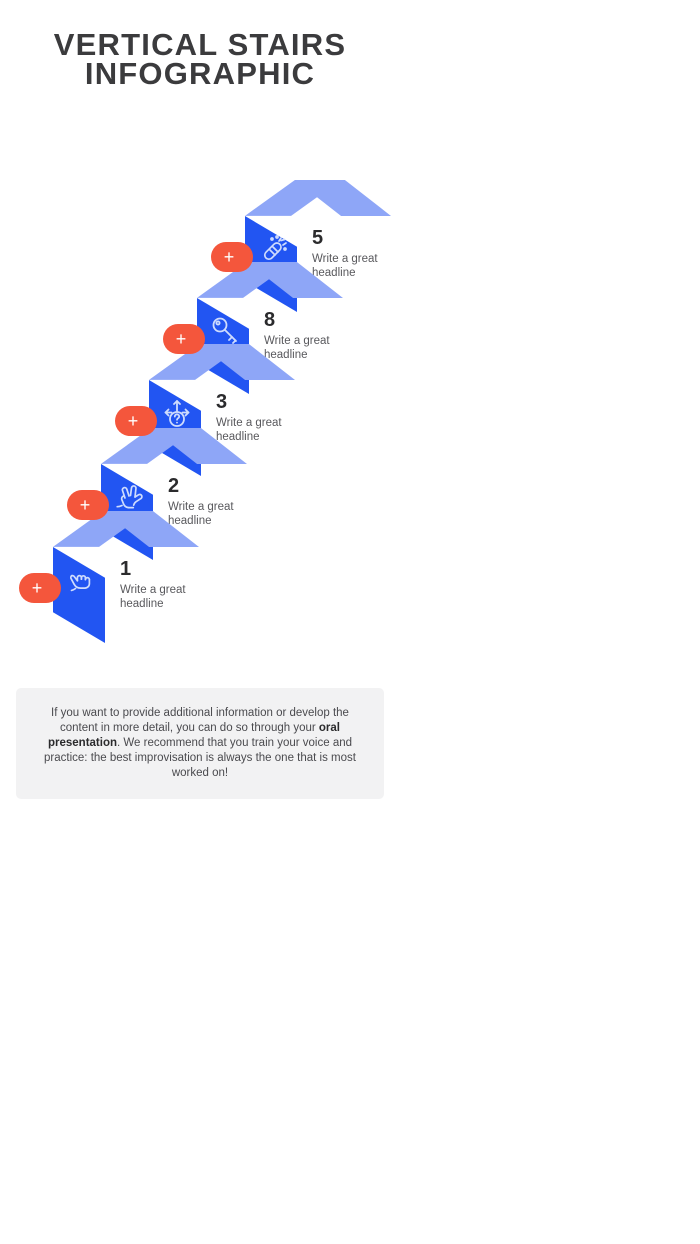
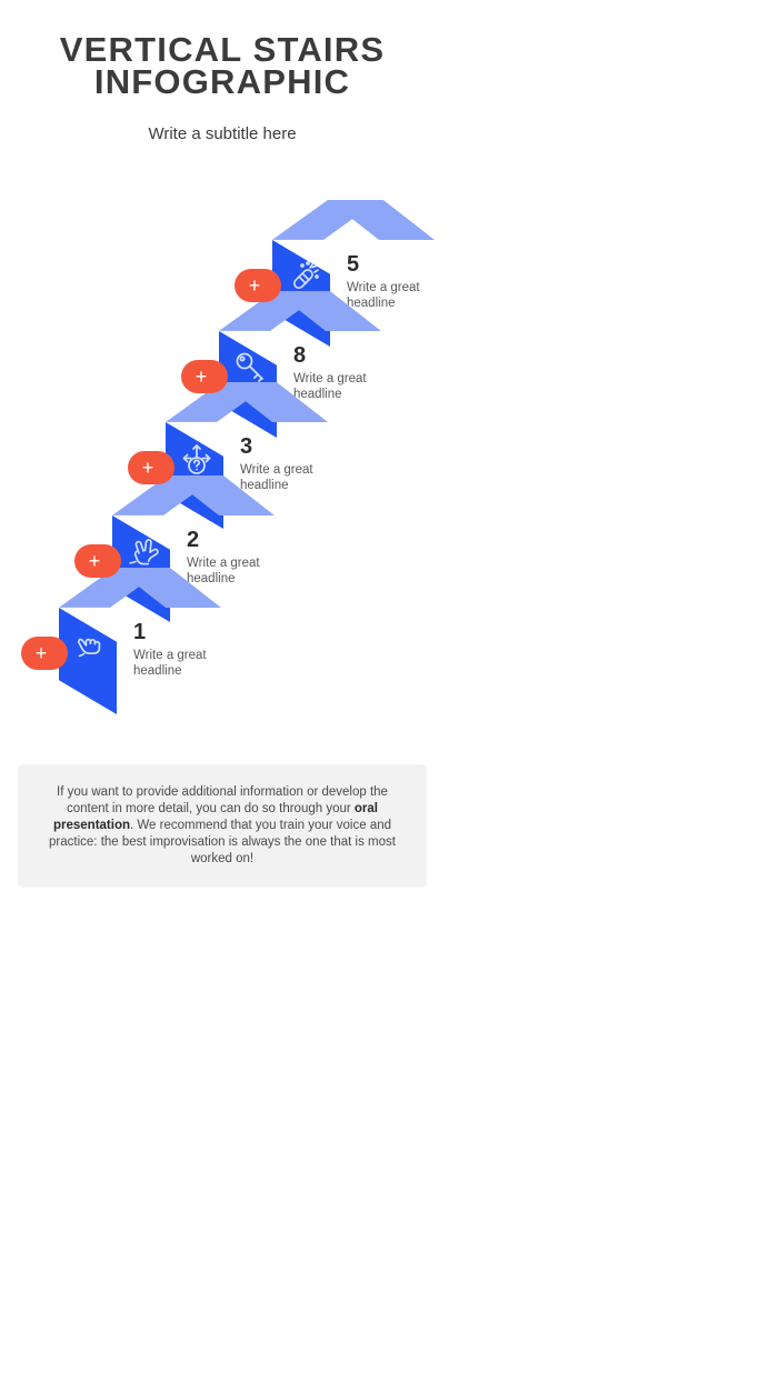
  VERTICAL STAIRS INFOGRAPHIC
+ Write a subtitle here
  +
  5
  Write a great
  headline
  +
  8
  Write a great
  headline
  +
  3
  Write a great
  headline
  +
  2
  Write a great
  headline
  +
  1
  Write a great
  headline
  If you want to provide additional information or develop the content in more detail, you can do so through your oral presentation. We recommend that you train your voice and practice: the best improvisation is always the one that is most worked on!
